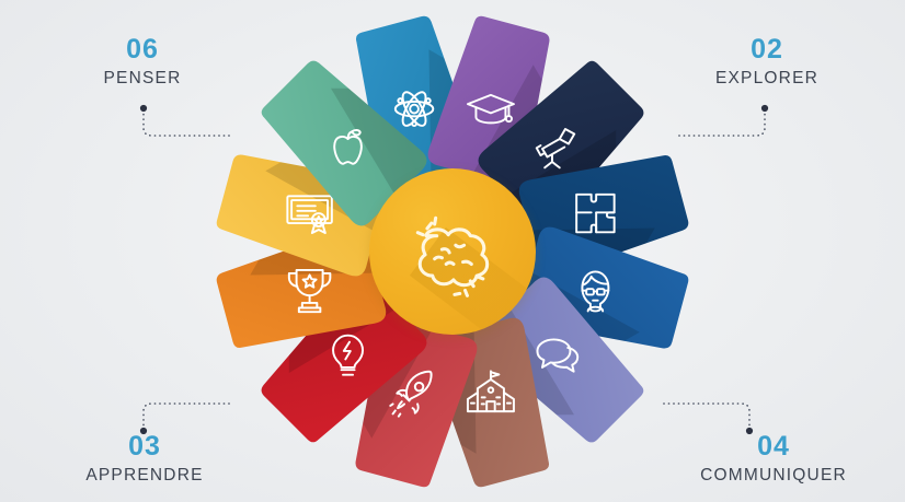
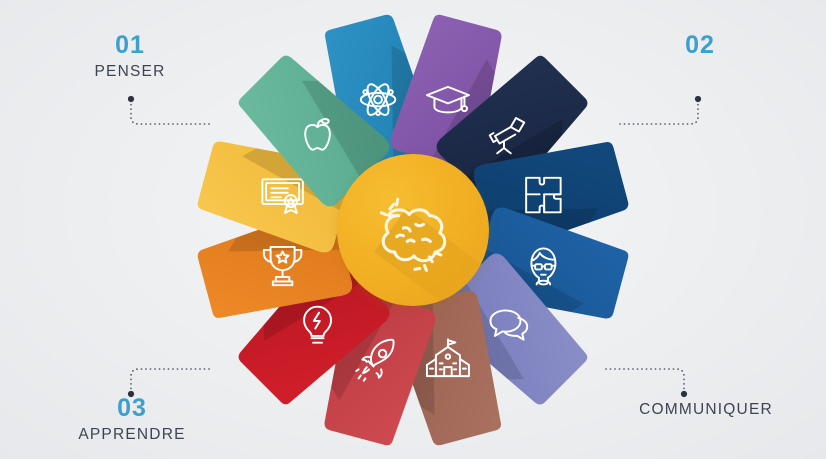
- 06
+ 01
  PENSER
  02
- EXPLORER
  03
  APPRENDRE
- 04
  COMMUNIQUER
